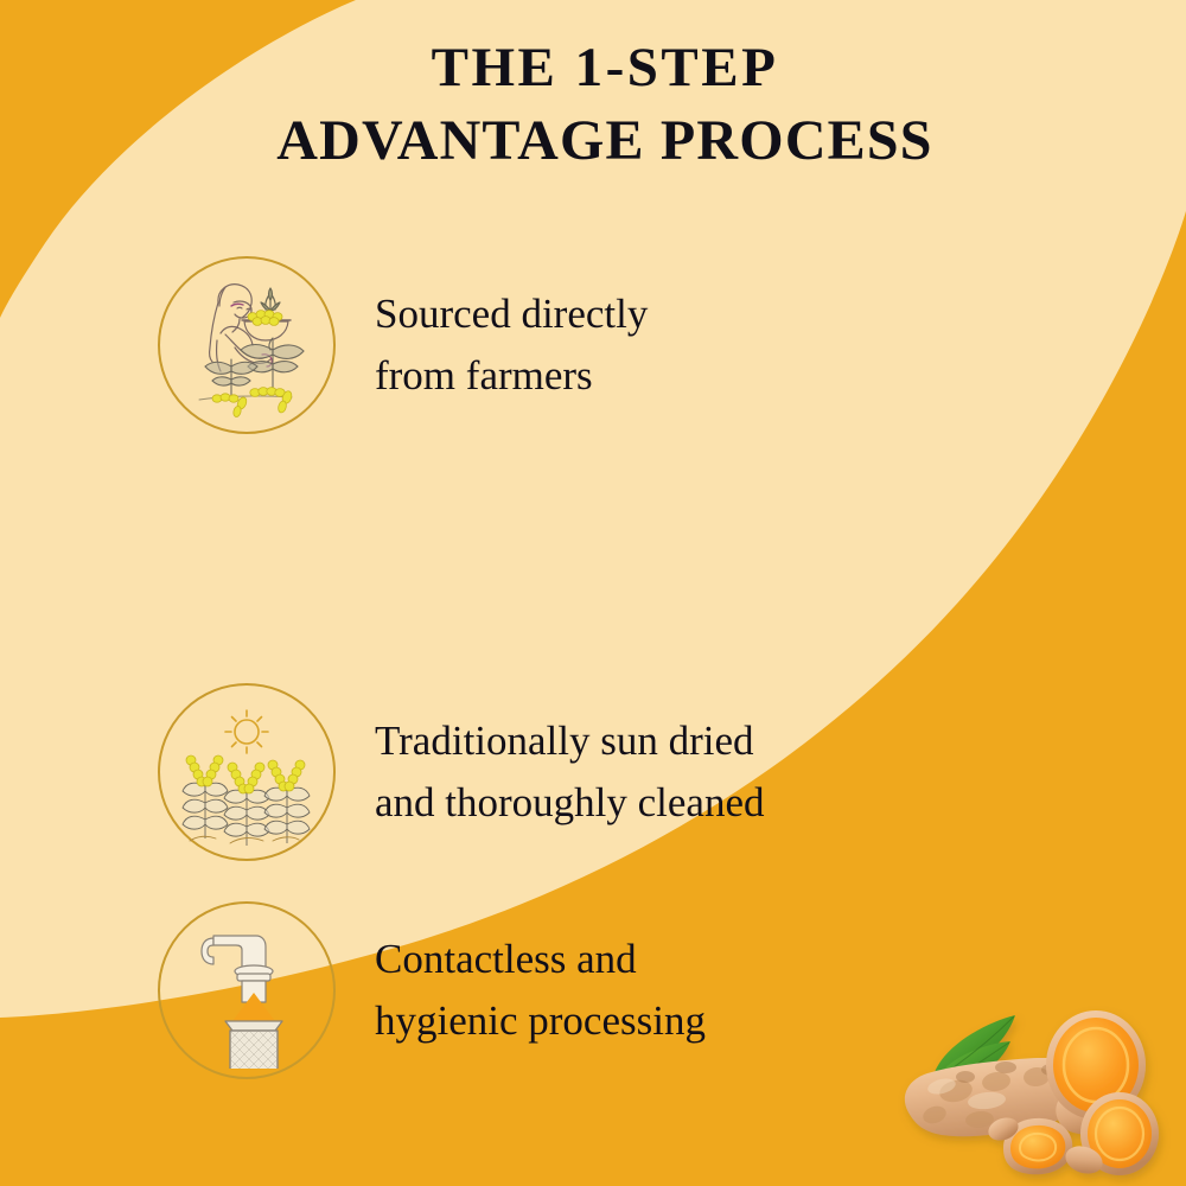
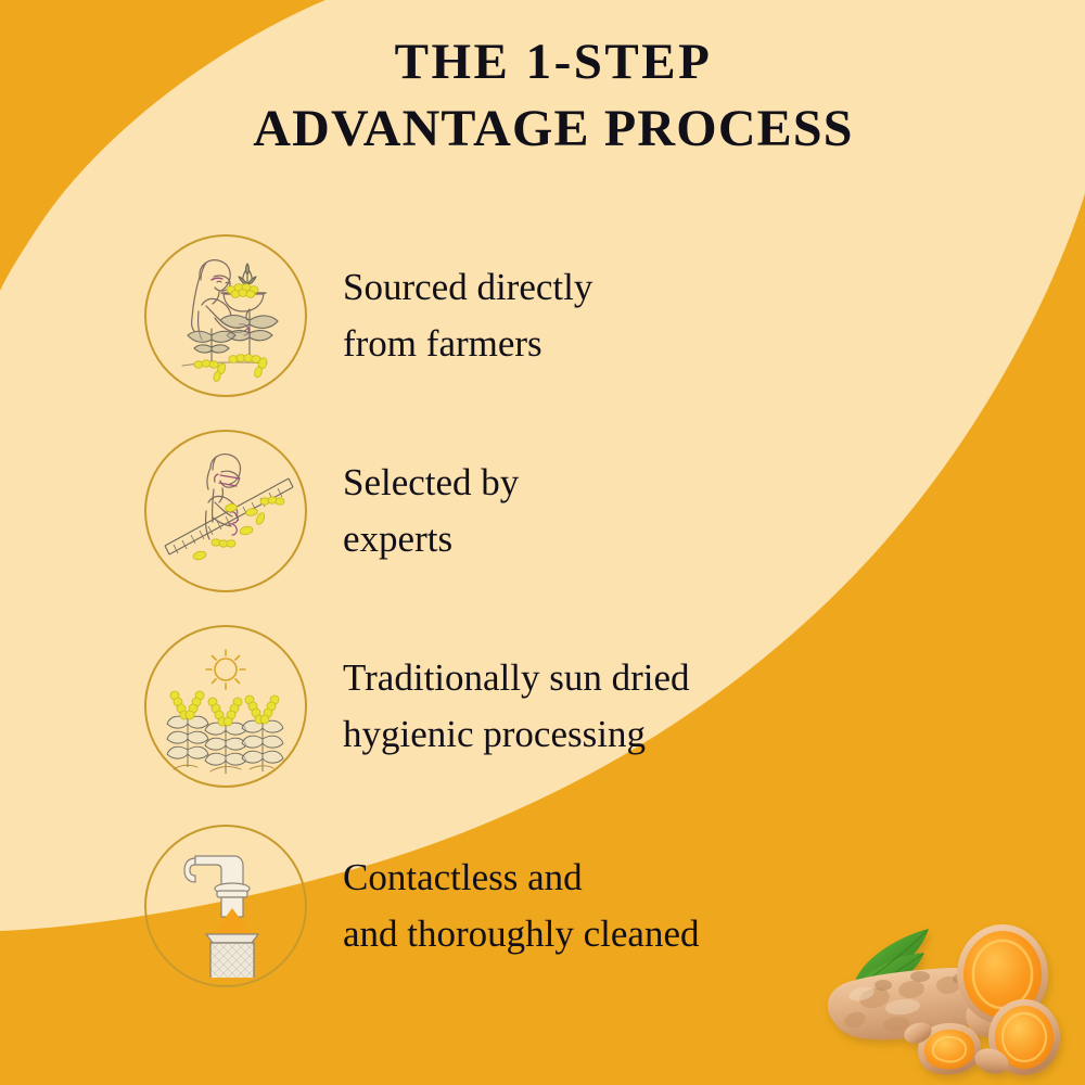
  THE 1-STEP
  ADVANTAGE PROCESS
  Sourced directly
  from farmers
+ Selected by
+ experts
  Traditionally sun dried
- and thoroughly cleaned
+ hygienic processing
  Contactless and
- hygienic processing
+ and thoroughly cleaned
